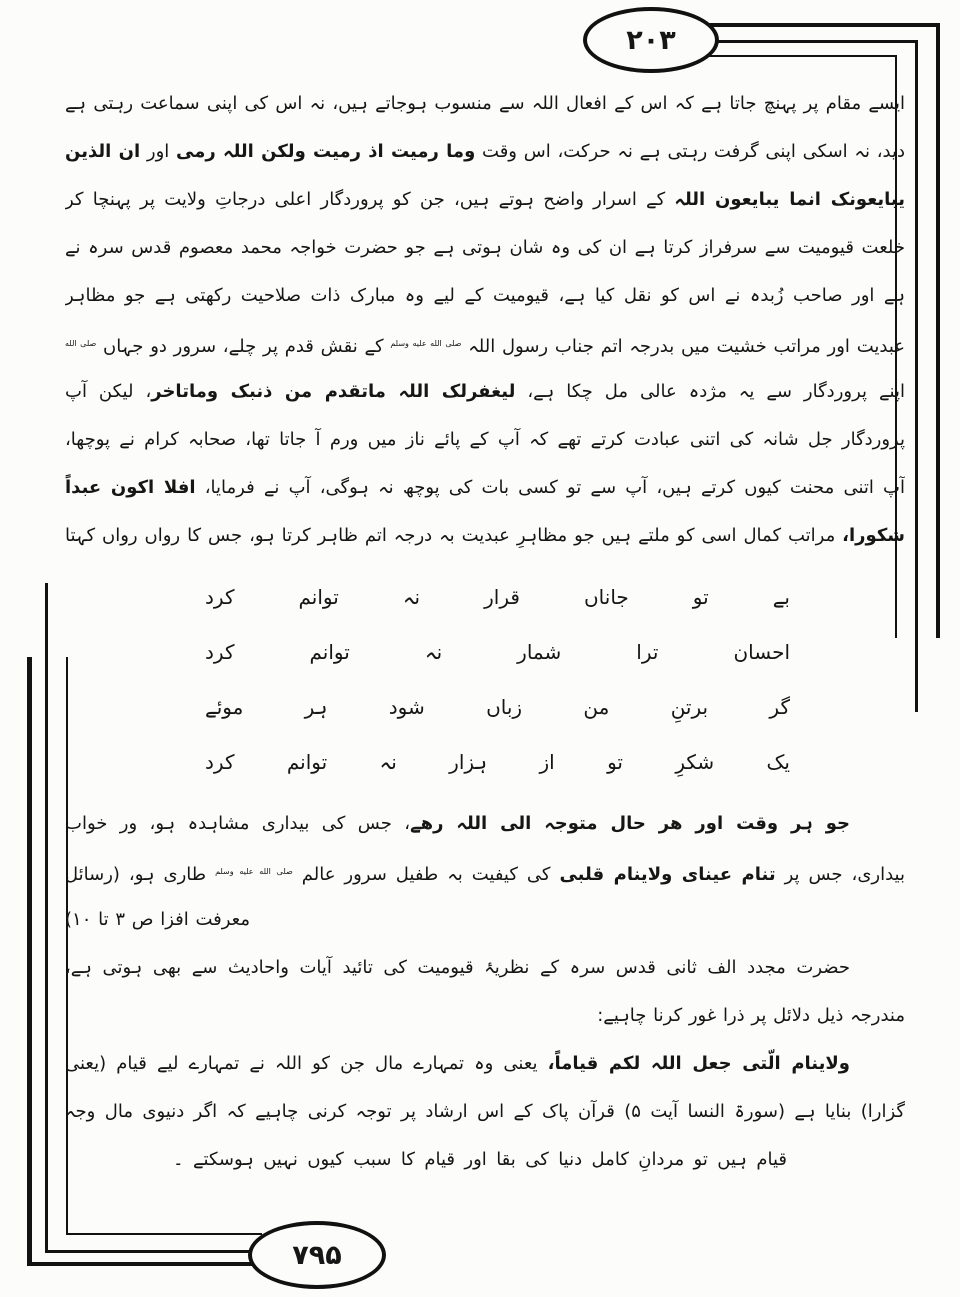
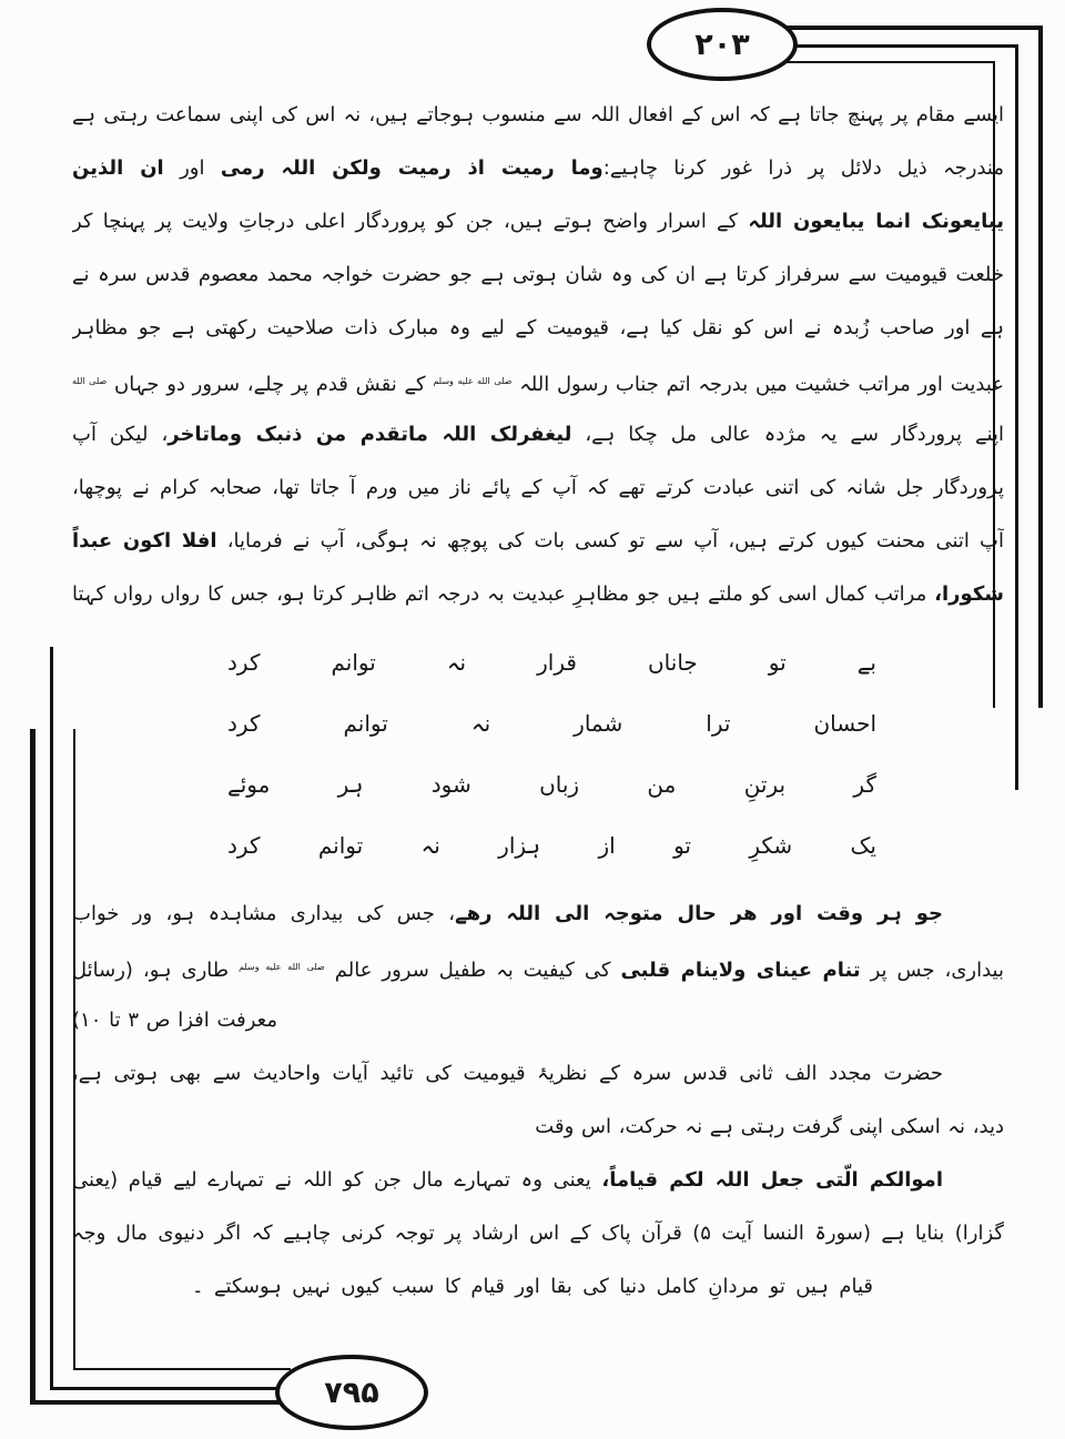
  ۲۰۳
  ۷۹۵
  ایسے مقام پر پہنچ جاتا ہے کہ اس کے افعال اللہ سے منسوب ہوجاتے ہیں، نہ اس کی اپنی سماعت رہتی ہے
- دید، نہ اسکی اپنی گرفت رہتی ہے نہ حرکت، اس وقت وما رمیت اذ رمیت ولکن اللہ رمی اور ان الذین
+ مندرجہ ذیل دلائل پر ذرا غور کرنا چاہیے:وما رمیت اذ رمیت ولکن اللہ رمی اور ان الذین
  یبایعونک انما یبایعون اللہ کے اسرار واضح ہوتے ہیں، جن کو پروردگار اعلی درجاتِ ولایت پر پہنچا کر
  خلعت قیومیت سے سرفراز کرتا ہے ان کی وہ شان ہوتی ہے جو حضرت خواجہ محمد معصوم قدس سرہ نے
  ہے اور صاحب زُبدہ نے اس کو نقل کیا ہے، قیومیت کے لیے وہ مبارک ذات صلاحیت رکھتی ہے جو مظاہر
  عبدیت اور مراتب خشیت میں بدرجہ اتم جناب رسول اللہ صلى الله عليه وسلم کے نقش قدم پر چلے، سرور دو جہاں صلى الله
  اپنے پروردگار سے یہ مژدہ عالی مل چکا ہے، لیغفرلک اللہ ماتقدم من ذنبک وماتاخر، لیکن آپ
  پروردگار جل شانہ کی اتنی عبادت کرتے تھے کہ آپ کے پائے ناز میں ورم آ جاتا تھا، صحابہ کرام نے پوچھا،
  آپ اتنی محنت کیوں کرتے ہیں، آپ سے تو کسی بات کی پوچھ نہ ہوگی، آپ نے فرمایا، افلا اکون عبداً
  شکورا، مراتب کمال اسی کو ملتے ہیں جو مظاہرِ عبدیت بہ درجہ اتم ظاہر کرتا ہو، جس کا رواں رواں کہتا
  بے تو جاناں قرار نہ توانم کرد
  احسان ترا شمار نہ توانم کرد
  گر برتنِ من زباں شود ہر موئے
  یک شکرِ تو از ہزار نہ توانم کرد
  جو ہر وقت اور ھر حال متوجہ الی اللہ رھے، جس کی بیداری مشاہدہ ہو، ور خواب
  بیداری، جس پر تنام عینای ولاینام قلبی کی کیفیت بہ طفیل سرور عالم صلى الله عليه وسلم طاری ہو، (رسائل
  معرفت افزا ص ۳ تا ۱۰)
  حضرت مجدد الف ثانی قدس سرہ کے نظریۂ قیومیت کی تائید آیات واحادیث سے بھی ہوتی ہے،
- مندرجہ ذیل دلائل پر ذرا غور کرنا چاہیے:
+ دید، نہ اسکی اپنی گرفت رہتی ہے نہ حرکت، اس وقت
- ولاینام الّتی جعل اللہ لکم قیاماً، یعنی وہ تمہارے مال جن کو اللہ نے تمہارے لیے قیام (یعنی
+ اموالکم الّتی جعل اللہ لکم قیاماً، یعنی وہ تمہارے مال جن کو اللہ نے تمہارے لیے قیام (یعنی
  گزارا) بنایا ہے (سورۃ النسا آیت ۵) قرآن پاک کے اس ارشاد پر توجہ کرنی چاہیے کہ اگر دنیوی مال وجہ
  قیام ہیں تو مردانِ کامل دنیا کی بقا اور قیام کا سبب کیوں نہیں ہوسکتے ۔
